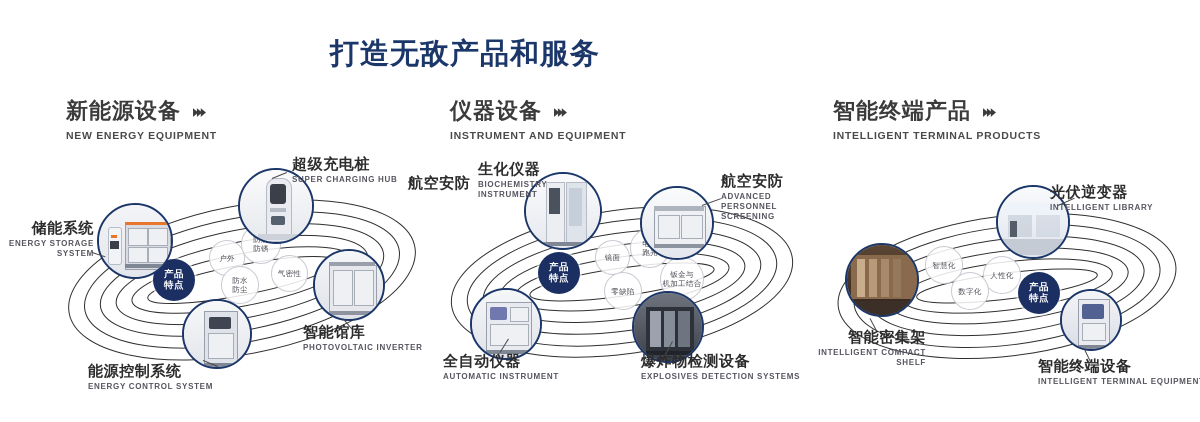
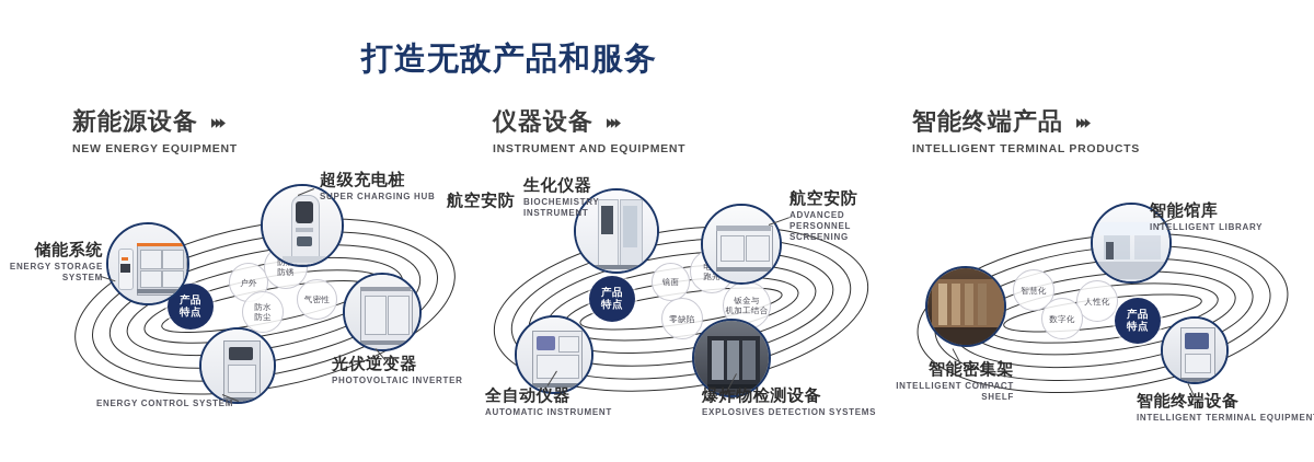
  打造无敌产品和服务
  新能源设备 ▸▸▸
  NEW ENERGY EQUIPMENT
  仪器设备 ▸▸▸
  INSTRUMENT AND EQUIPMENT
  智能终端产品 ▸▸▸
  INTELLIGENT TERMINAL PRODUCTS
  户外
  防锈
  气密性
  防水
  防尘
  特点
  储能系统
  ENERGY STORAGE SYSTEM
  超级充电桩
  SUPER CHARGING HUB
- 智能馆库
+ 光伏逆变器
  PHOTOVOLTAIC INVERTER
- 能源控制系统
  ENERGY CONTROL SYSTEM
  镜面
  钣金与
  机加工结合
  零缺陷
  产品
  特点
  航空安防
  生化仪器
  BIOCHEMISTRY INSTRUMENT
  航空安防
  ADVANCED PERSONNEL SCREENING
  全自动仪器
  AUTOMATIC INSTRUMENT
  爆炸物检测设备
  EXPLOSIVES DETECTION SYSTEMS
  智慧化
  人性化
  数字化
  产品
  特点
- 光伏逆变器
+ 智能馆库
  INTELLIGENT LIBRARY
  智能密集架
  INTELLIGENT COMPACT SHELF
  智能终端设备
  INTELLIGENT TERMINAL EQUIPMEN
